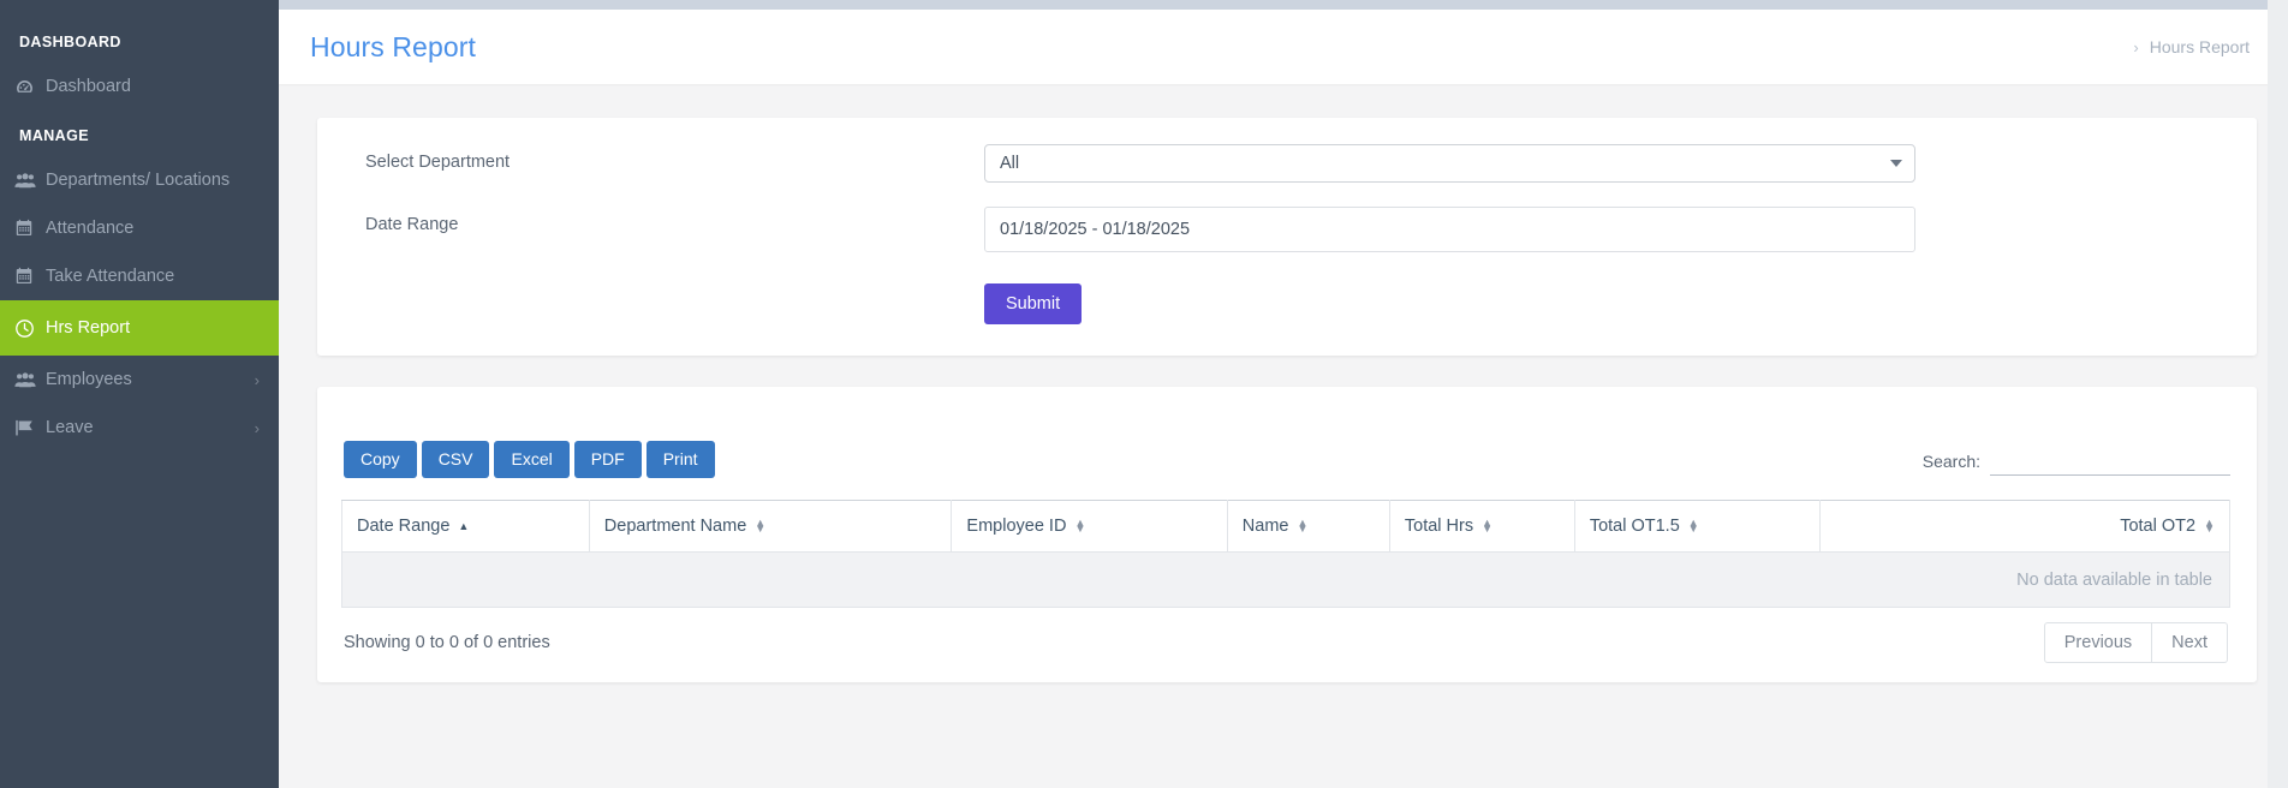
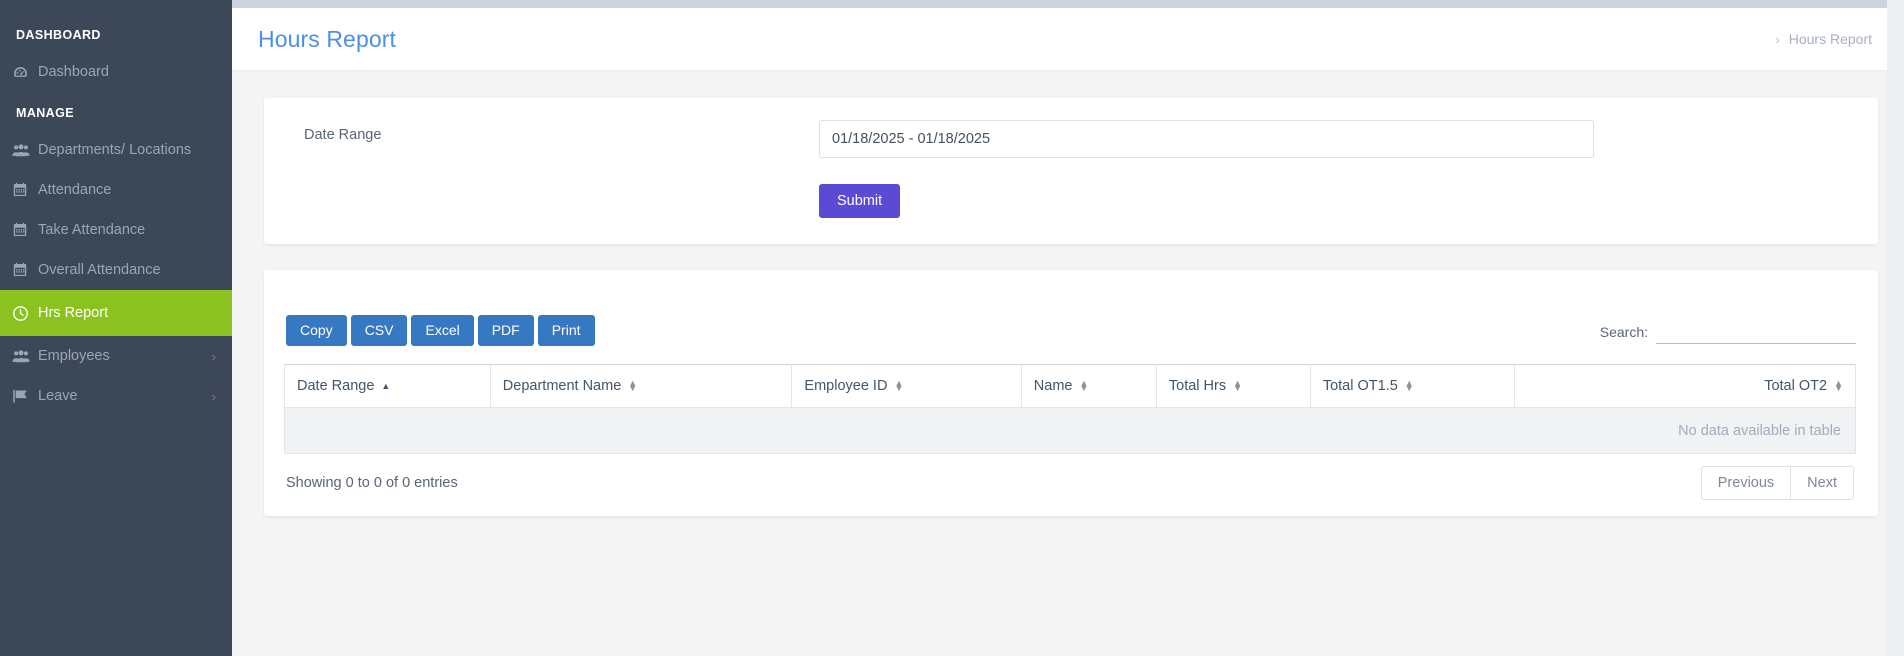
  DASHBOARD
  Dashboard
  MANAGE
  Departments/ Locations
  Attendance
  Take Attendance
+ Overall Attendance
  Hrs Report
  Employees
  ›
  Leave
  ›
  Hours Report
  ›
  Hours Report
- Select Department
- All
  Date Range
  01/18/2025 - 01/18/2025
  Submit
  Copy
  CSV
  Excel
  PDF
  Print
  Search:
  Date Range ▲	Department Name ▲▼	Employee ID ▲▼	Name ▲▼	Total Hrs ▲▼	Total OT1.5 ▲▼	Total OT2 ▲▼
  No data available in table
  Showing 0 to 0 of 0 entries
  Previous
  Next
